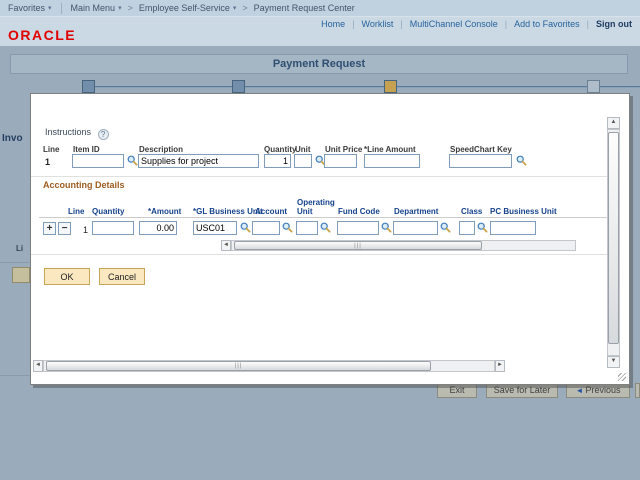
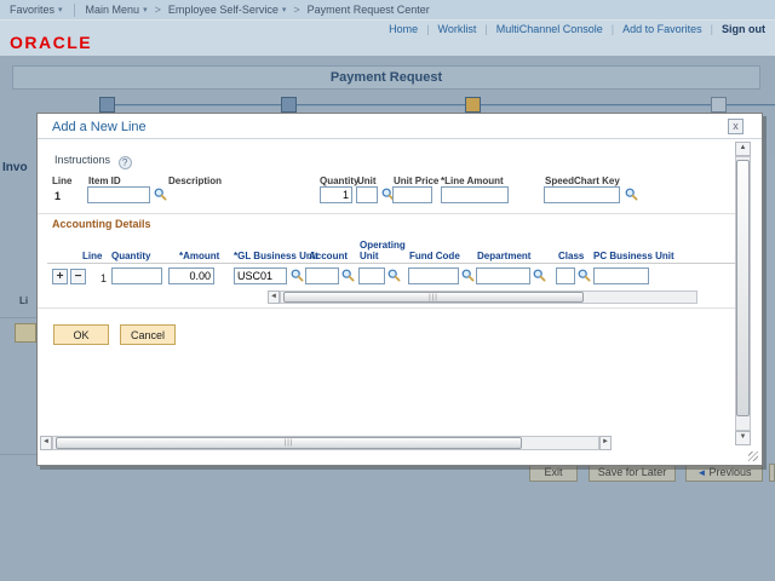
  Favorites
  Main Menu
  >
  Employee Self-Service
  >
  Payment Request Center
  Home
  |
  Worklist
  |
  MultiChannel Console
  |
  Add to Favorites
  |
  Sign out
  ORACLE
  Payment Request
  Invo
  Li
  Exit
  Save for Later
  ◄ Previous
+ Add a New Line
+ x
  Instructions ?
  Line
  Item ID
  Description
  Quantity
  Unit
  Unit Price
  *Line Amount
  SpeedChart Key
  1
- Supplies for project
  1
  Accounting Details
  Line
  Quantity
  *Amount
  *GL Business Unit
  Account
  Operating Unit
  Fund Code
  Department
  Class
  PC Business Unit
  +
  −
  1
  0.00
  USC01
  OK
  Cancel
